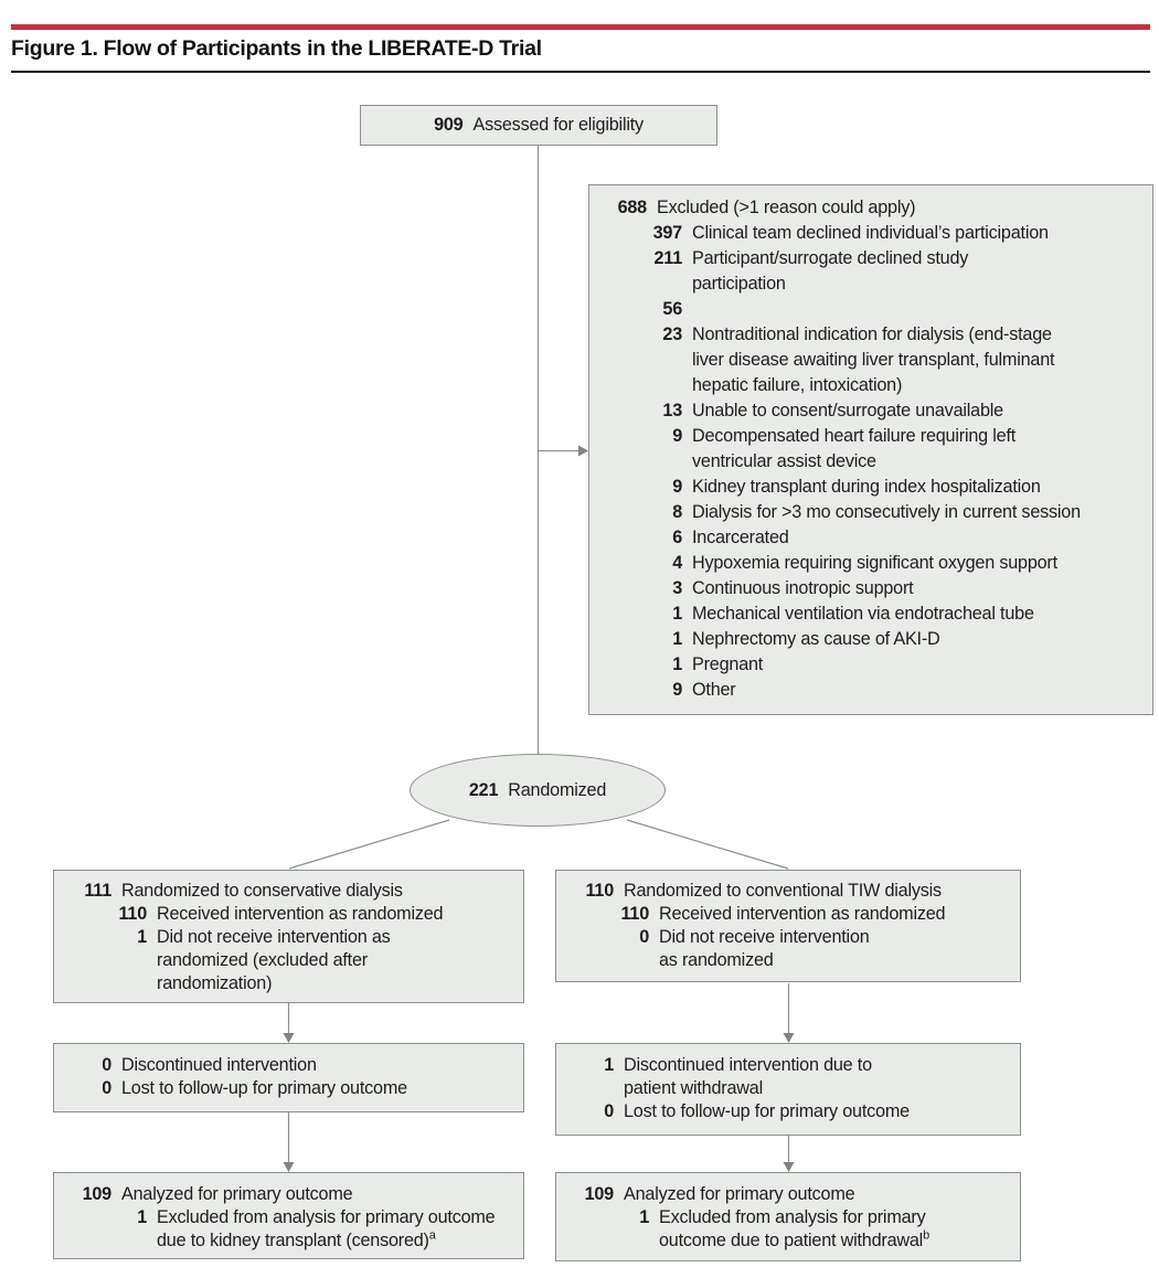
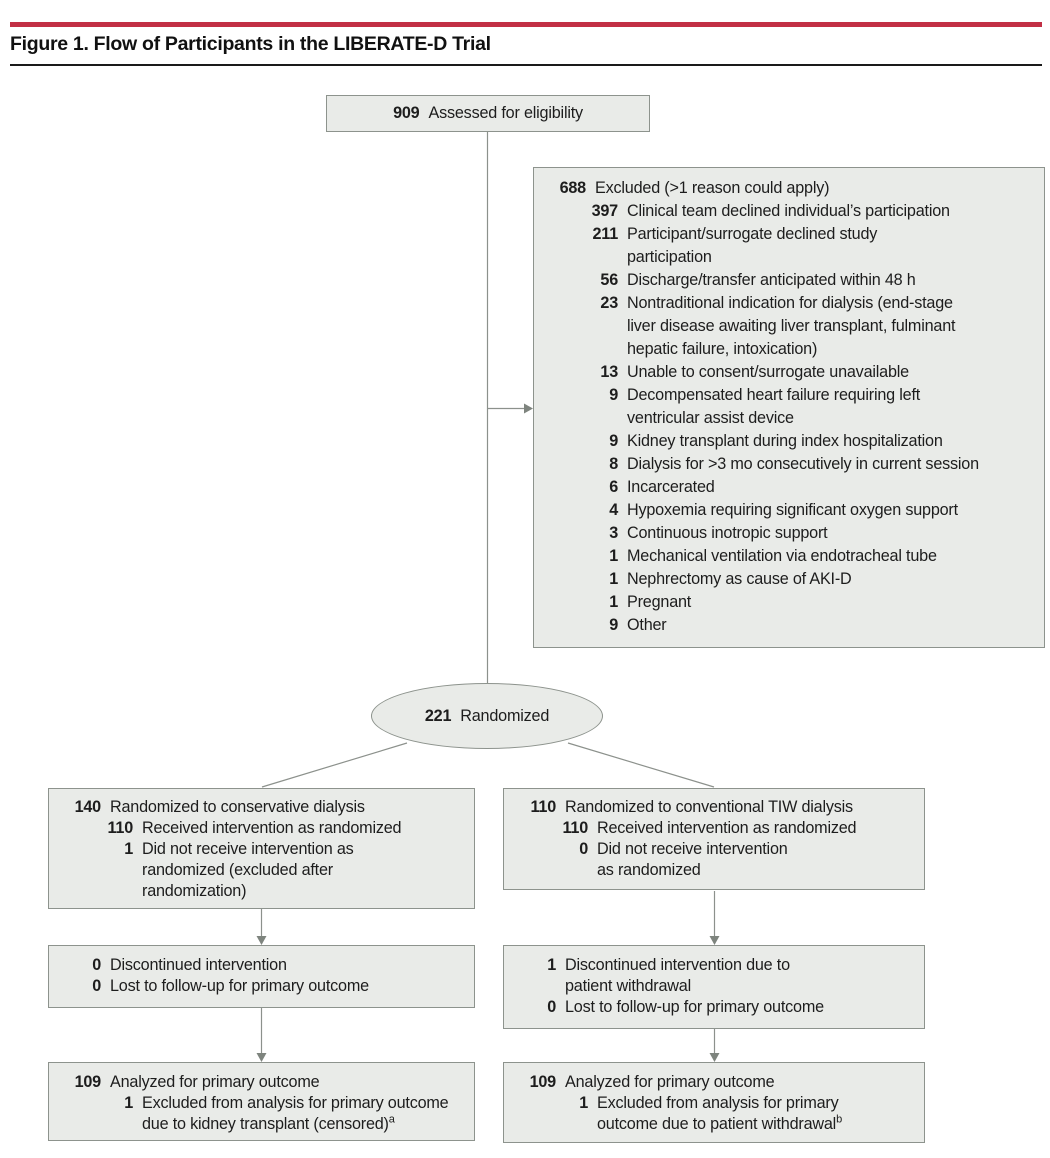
  Figure 1. Flow of Participants in the LIBERATE-D Trial
  909
  Assessed for eligibility
  688
  Excluded (>1 reason could apply)
  397
  Clinical team declined individual’s participation
  211
  Participant/surrogate declined study
  participation
  56
+ Discharge/transfer anticipated within 48 h
  23
  Nontraditional indication for dialysis (end-stage
  liver disease awaiting liver transplant, fulminant
  hepatic failure, intoxication)
  13
  Unable to consent/surrogate unavailable
  9
  Decompensated heart failure requiring left
  ventricular assist device
  9
  Kidney transplant during index hospitalization
  8
  Dialysis for >3 mo consecutively in current session
  6
  Incarcerated
  4
  Hypoxemia requiring significant oxygen support
  3
  Continuous inotropic support
  1
  Mechanical ventilation via endotracheal tube
  1
  Nephrectomy as cause of AKI-D
  1
  Pregnant
  9
  Other
  221
  Randomized
- 111
+ 140
  Randomized to conservative dialysis
  110
  Received intervention as randomized
  1
  Did not receive intervention as
  randomized (excluded after
  randomization)
  110
  Randomized to conventional TIW dialysis
  110
  Received intervention as randomized
  0
  Did not receive intervention
  as randomized
  0
  Discontinued intervention
  0
  Lost to follow-up for primary outcome
  1
  Discontinued intervention due to
  patient withdrawal
  0
  Lost to follow-up for primary outcome
  109
  Analyzed for primary outcome
  1
  Excluded from analysis for primary outcome
  due to kidney transplant (censored)a
  109
  Analyzed for primary outcome
  1
  Excluded from analysis for primary
  outcome due to patient withdrawalb
